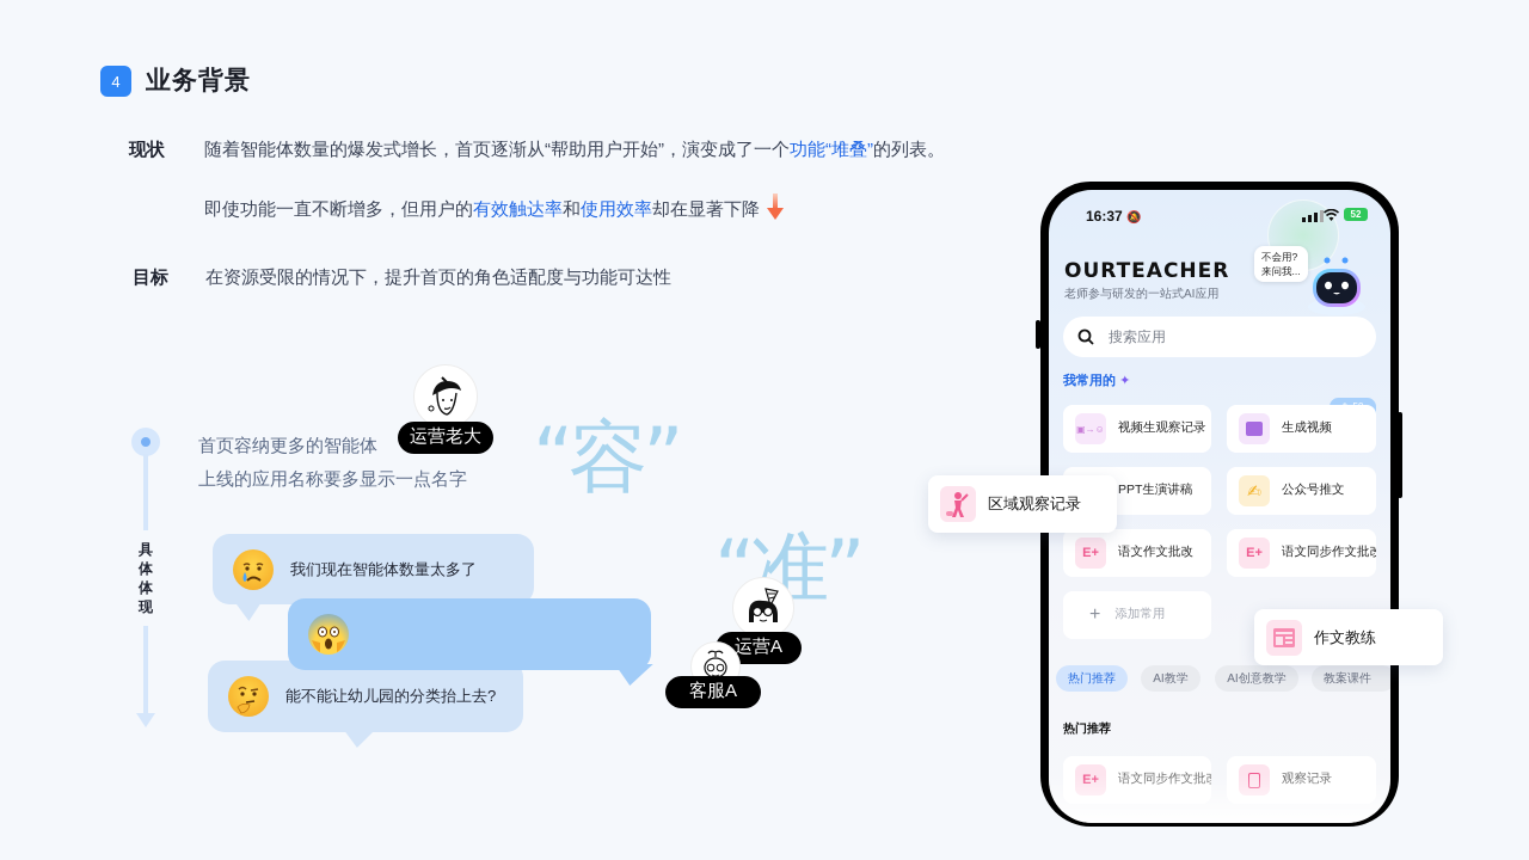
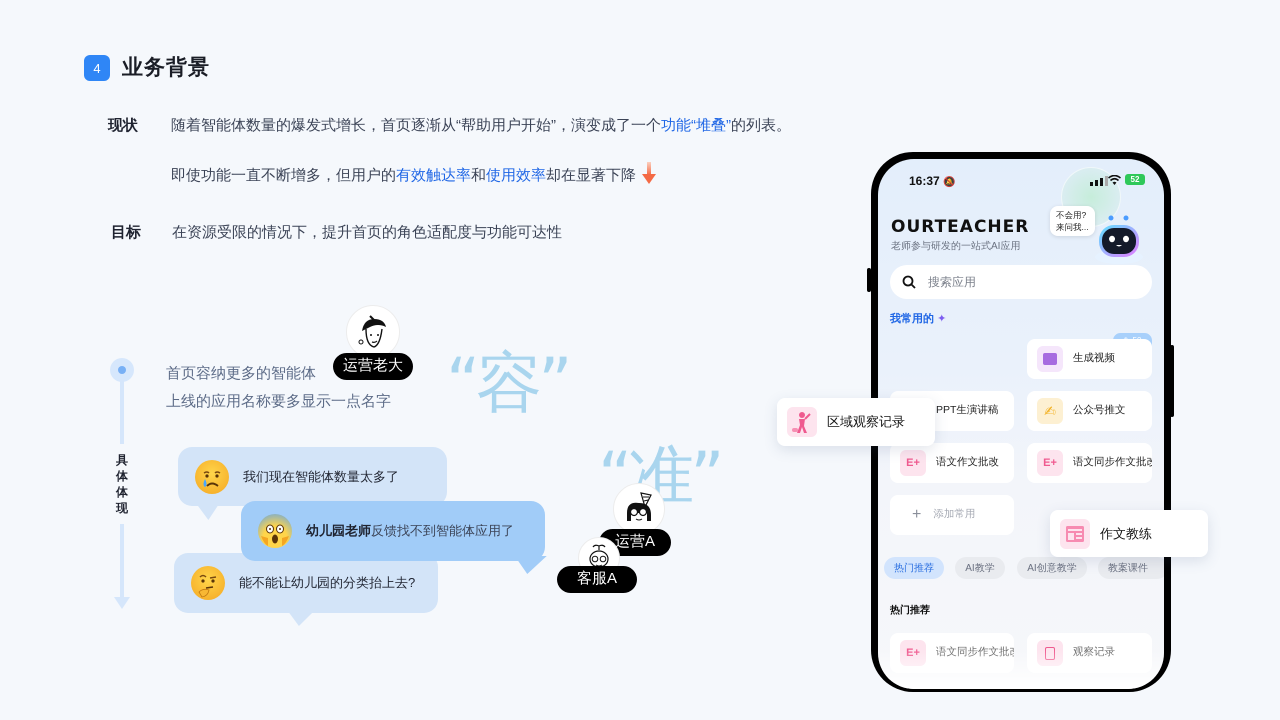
  4
  业务背景
  现状
  随着智能体数量的爆发式增长，首页逐渐从“帮助用户开始”，演变成了一个功能“堆叠”的列表。
  即使功能一直不断增多，但用户的有效触达率和使用效率却在显著下降
  目标
  在资源受限的情况下，提升首页的角色适配度与功能可达性
  具
  体
  体
  现
  首页容纳更多的智能体
  上线的应用名称要多显示一点名字
  “容”
  “准”
  运营老大
  运营A
  客服A
  我们现在智能体数量太多了
  能不能让幼儿园的分类抬上去?
+ 幼儿园老师反馈找不到智能体应用了
  16:37 🔕
  52
  OURTEACHER
  老师参与研发的一站式AI应用
  不会用?
  来问我...
  搜索应用
  我常用的 ✦
- ▣→☺
- 视频生观察记录
  生成视频
  PPT生演讲稿
  ✍
  公众号推文
  E+
  语文作文批改
  E+
  语文同步作文批改
  +
  添加常用
  热门推荐
  AI教学
  AI创意教学
  教案课件
  热门推荐
  区域观察记录
  作文教练
